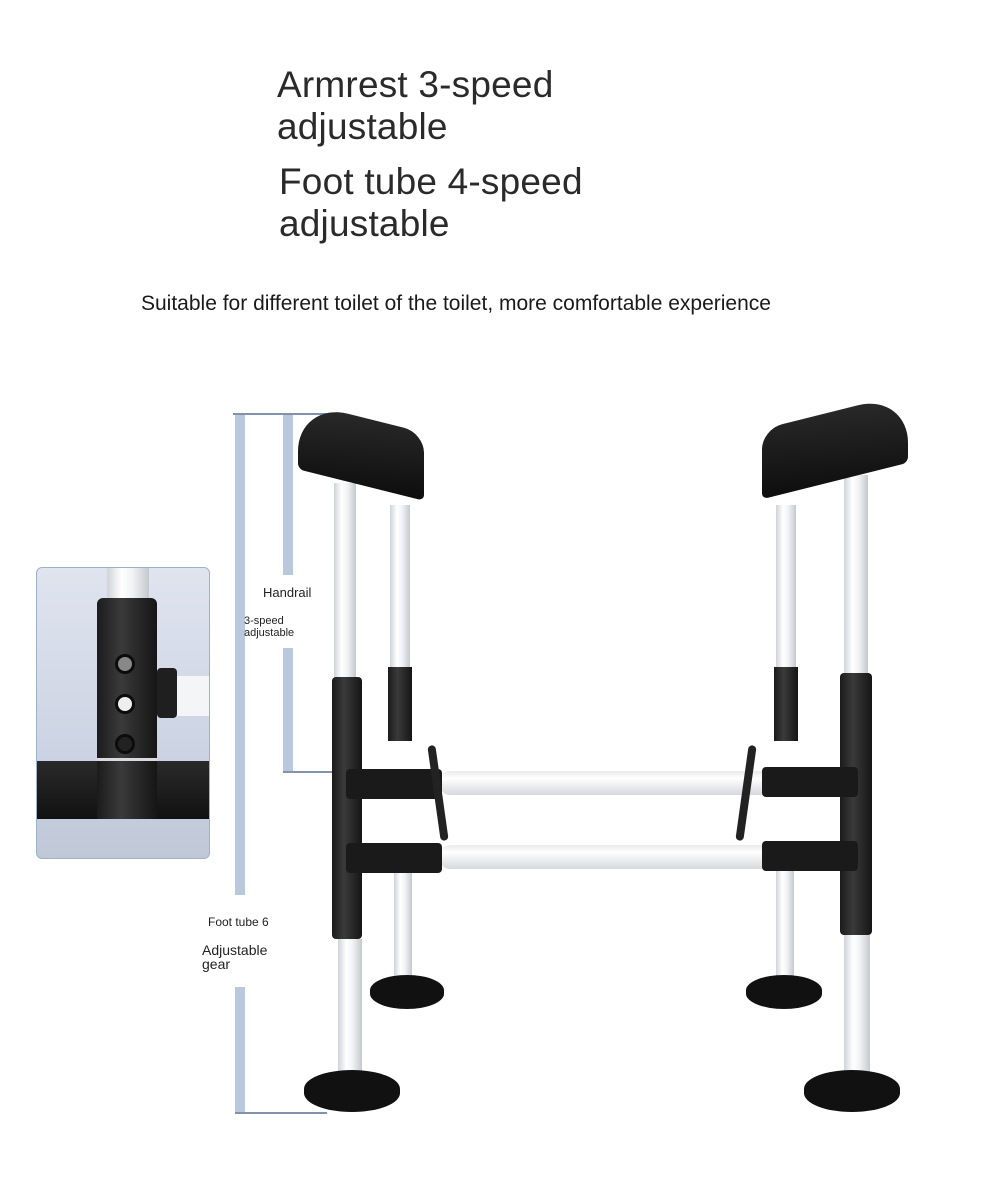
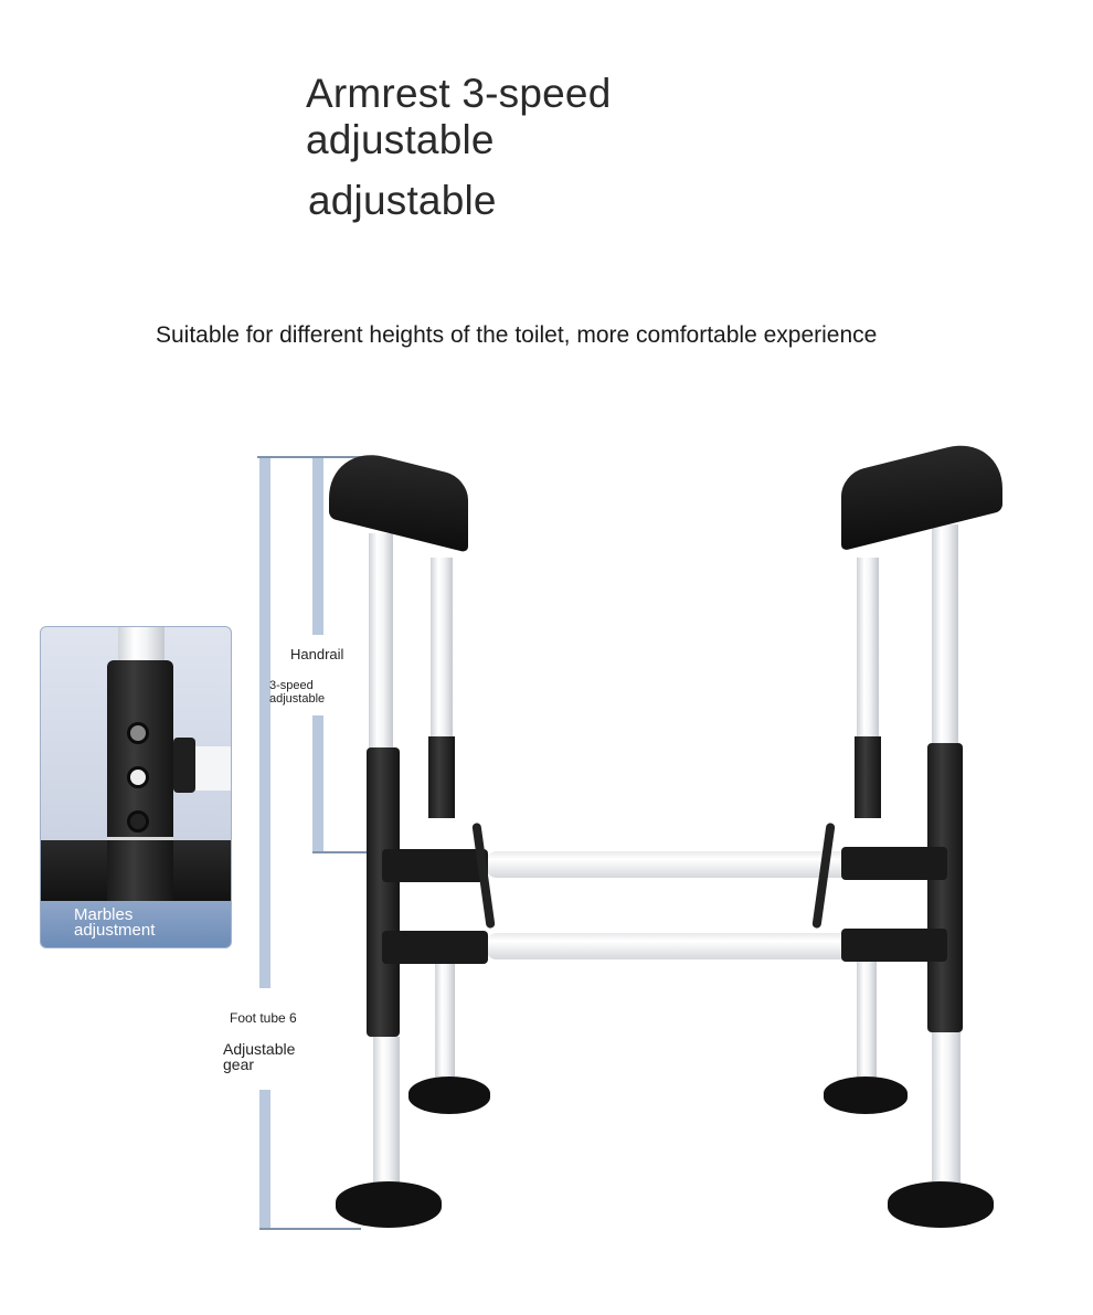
  Armrest 3-speed
  adjustable
- Foot tube 4-speed
  adjustable
- Suitable for different toilet of the toilet, more comfortable experience
+ Suitable for different heights of the toilet, more comfortable experience
  Handrail
  3-speed
  adjustable
  Foot tube 6
  Adjustable
  gear
+ Marbles
+ adjustment
